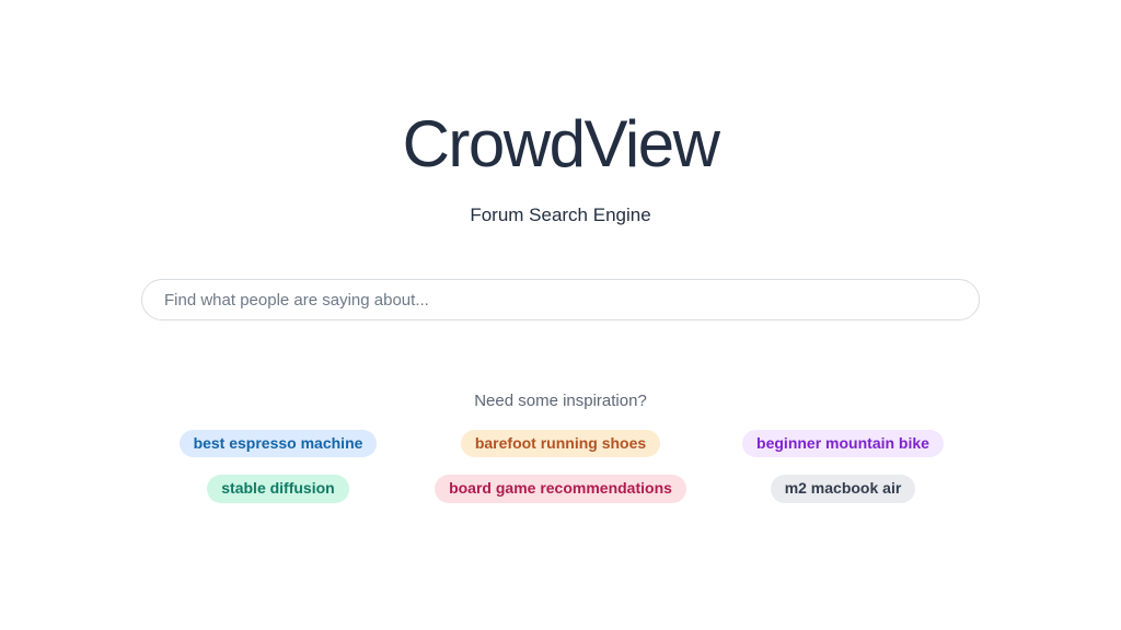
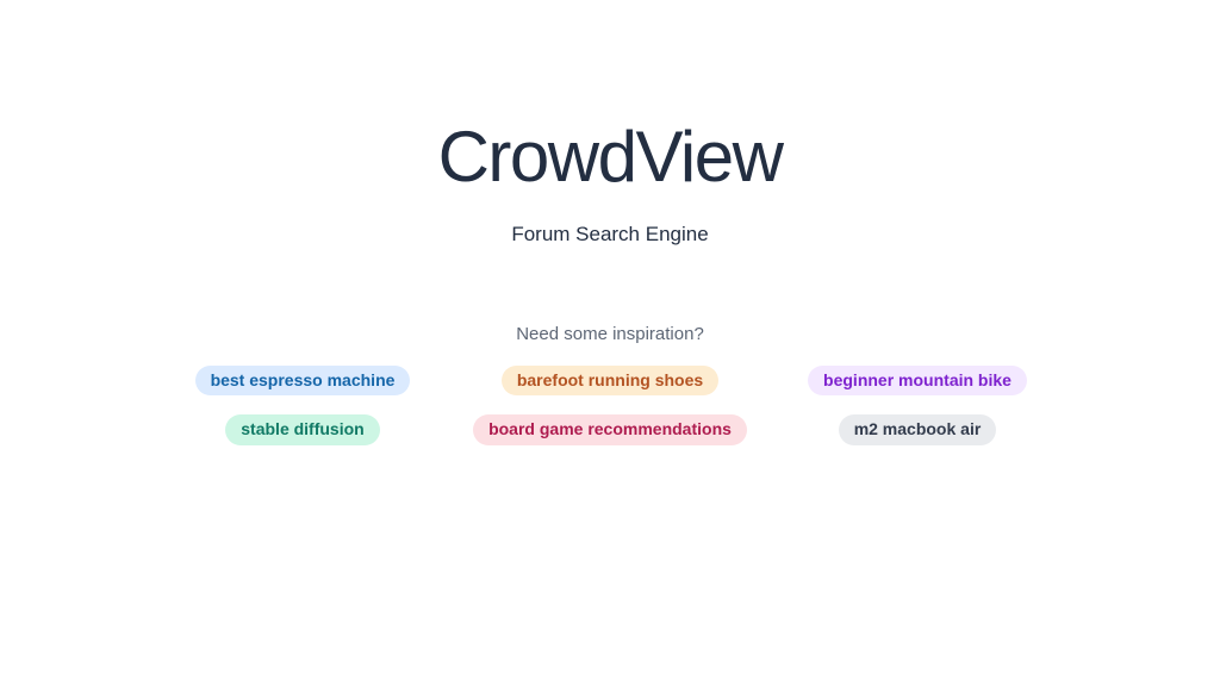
  CrowdView
  Forum Search Engine
- Find what people are saying about...
  Need some inspiration?
  best espresso machine
  barefoot running shoes
  beginner mountain bike
  stable diffusion
  board game recommendations
  m2 macbook air
